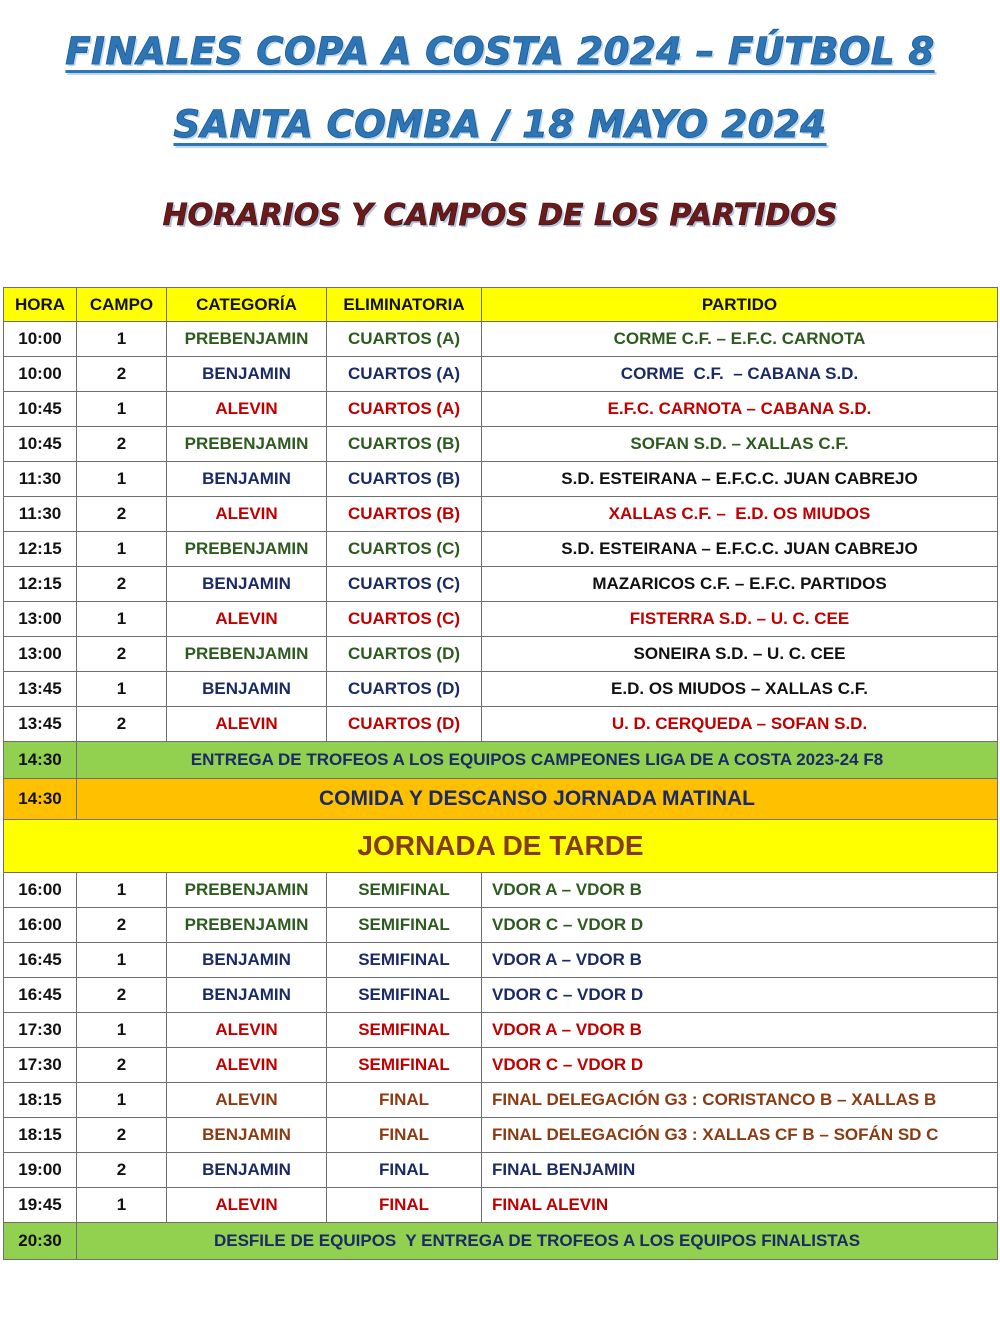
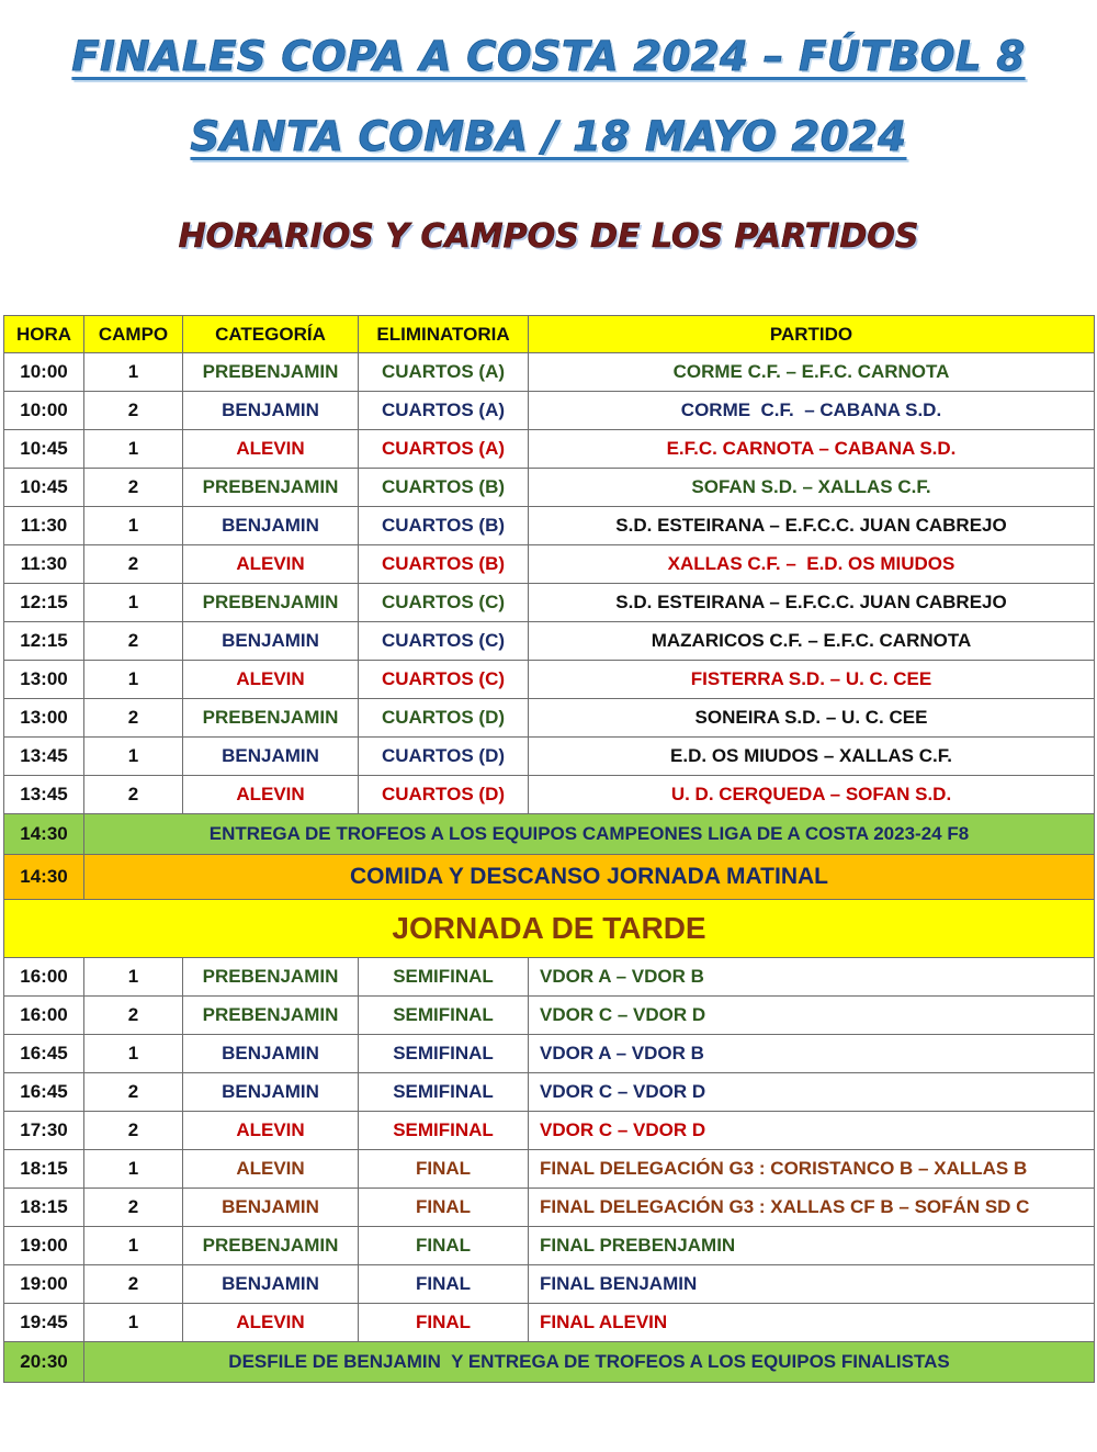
  FINALES COPA A COSTA 2024 – FÚTBOL 8
  SANTA COMBA / 18 MAYO 2024
  HORARIOS Y CAMPOS DE LOS PARTIDOS
  HORA	CAMPO	CATEGORÍA	ELIMINATORIA	PARTIDO
  10:00	1	PREBENJAMIN	CUARTOS (A)	CORME C.F. – E.F.C. CARNOTA
  10:00	2	BENJAMIN	CUARTOS (A)	CORME C.F. – CABANA S.D.
  10:45	1	ALEVIN	CUARTOS (A)	E.F.C. CARNOTA – CABANA S.D.
  10:45	2	PREBENJAMIN	CUARTOS (B)	SOFAN S.D. – XALLAS C.F.
  11:30	1	BENJAMIN	CUARTOS (B)	S.D. ESTEIRANA – E.F.C.C. JUAN CABREJO
  11:30	2	ALEVIN	CUARTOS (B)	XALLAS C.F. – E.D. OS MIUDOS
  12:15	1	PREBENJAMIN	CUARTOS (C)	S.D. ESTEIRANA – E.F.C.C. JUAN CABREJO
- 12:15	2	BENJAMIN	CUARTOS (C)	MAZARICOS C.F. – E.F.C. PARTIDOS
+ 12:15	2	BENJAMIN	CUARTOS (C)	MAZARICOS C.F. – E.F.C. CARNOTA
  13:00	1	ALEVIN	CUARTOS (C)	FISTERRA S.D. – U. C. CEE
  13:00	2	PREBENJAMIN	CUARTOS (D)	SONEIRA S.D. – U. C. CEE
  13:45	1	BENJAMIN	CUARTOS (D)	E.D. OS MIUDOS – XALLAS C.F.
  13:45	2	ALEVIN	CUARTOS (D)	U. D. CERQUEDA – SOFAN S.D.
  14:30	ENTREGA DE TROFEOS A LOS EQUIPOS CAMPEONES LIGA DE A COSTA 2023-24 F8
  14:30	COMIDA Y DESCANSO JORNADA MATINAL
  JORNADA DE TARDE
  16:00	1	PREBENJAMIN	SEMIFINAL	VDOR A – VDOR B
  16:00	2	PREBENJAMIN	SEMIFINAL	VDOR C – VDOR D
  16:45	1	BENJAMIN	SEMIFINAL	VDOR A – VDOR B
  16:45	2	BENJAMIN	SEMIFINAL	VDOR C – VDOR D
- 17:30	1	ALEVIN	SEMIFINAL	VDOR A – VDOR B
  17:30	2	ALEVIN	SEMIFINAL	VDOR C – VDOR D
  18:15	1	ALEVIN	FINAL	FINAL DELEGACIÓN G3 : CORISTANCO B – XALLAS B
  18:15	2	BENJAMIN	FINAL	FINAL DELEGACIÓN G3 : XALLAS CF B – SOFÁN SD C
+ 19:00	1	PREBENJAMIN	FINAL	FINAL PREBENJAMIN
  19:00	2	BENJAMIN	FINAL	FINAL BENJAMIN
  19:45	1	ALEVIN	FINAL	FINAL ALEVIN
- 20:30	DESFILE DE EQUIPOS Y ENTREGA DE TROFEOS A LOS EQUIPOS FINALISTAS
+ 20:30	DESFILE DE BENJAMIN Y ENTREGA DE TROFEOS A LOS EQUIPOS FINALISTAS
